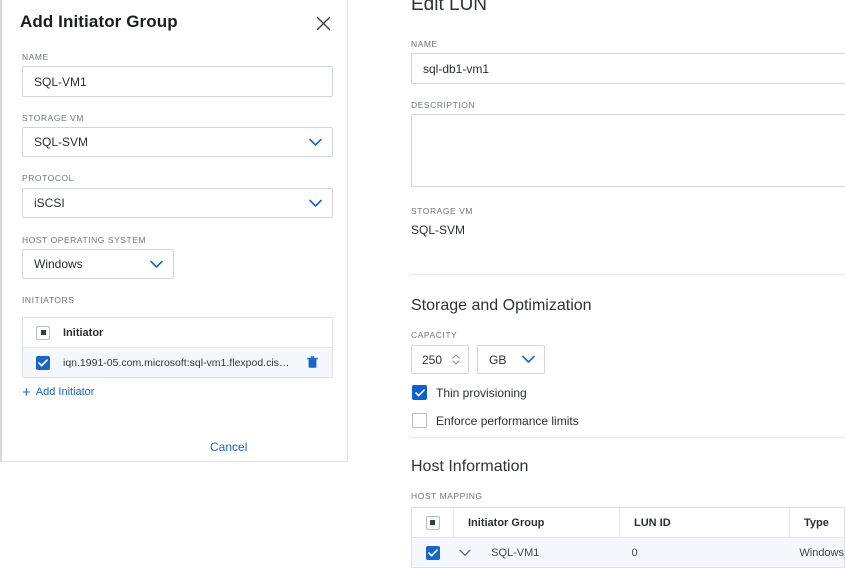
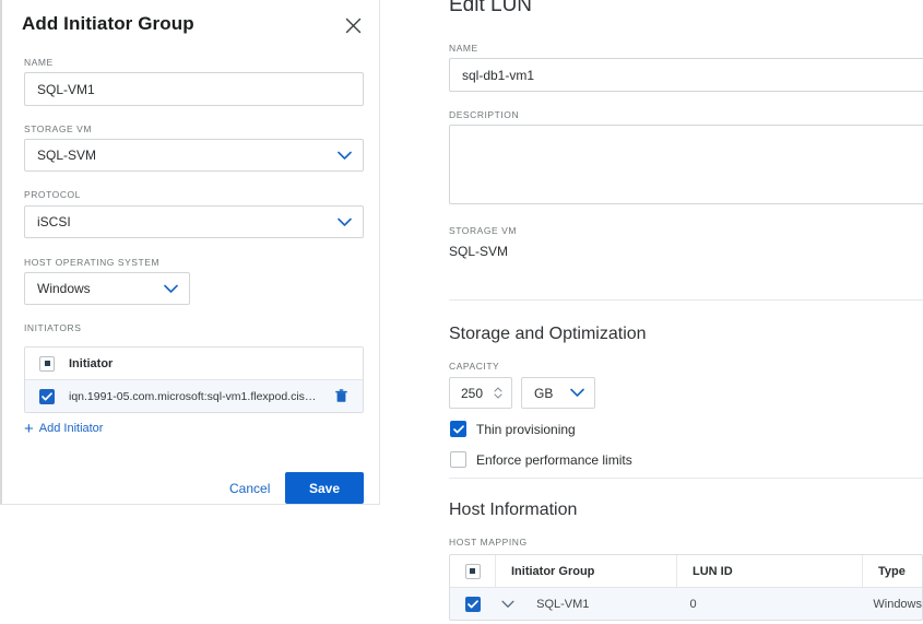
  Add Initiator Group
  NAME
  SQL-VM1
  STORAGE VM
  SQL-SVM
  PROTOCOL
  iSCSI
  HOST OPERATING SYSTEM
  Windows
  INITIATORS
  Initiator
  iqn.1991-05.com.microsoft:sql-vm1.flexpod.cisco.
  +
  Add Initiator
  Cancel
+ Save
  Edit LUN
  NAME
  sql-db1-vm1
  DESCRIPTION
  STORAGE VM
  SQL-SVM
  Storage and Optimization
  CAPACITY
  250
  GB
  Thin provisioning
  Enforce performance limits
  Host Information
  HOST MAPPING
  Initiator Group
  LUN ID
  Type
  SQL-VM1
  0
  Windows
